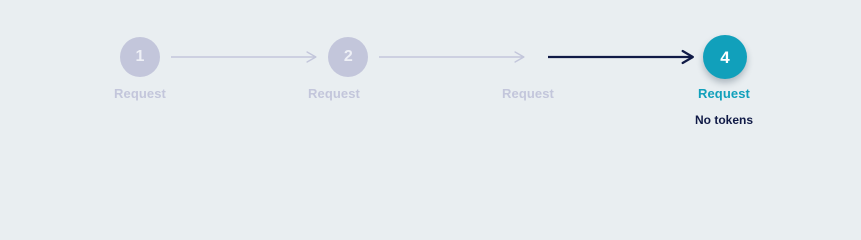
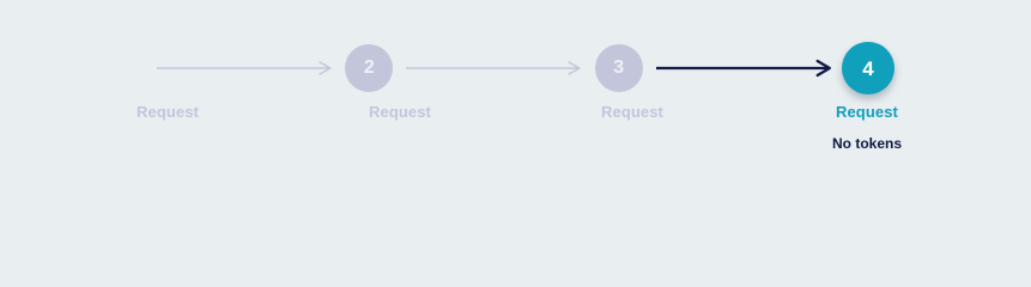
- 1
  2
+ 3
  4
  Request
  Request
  Request
  Request
  No tokens
